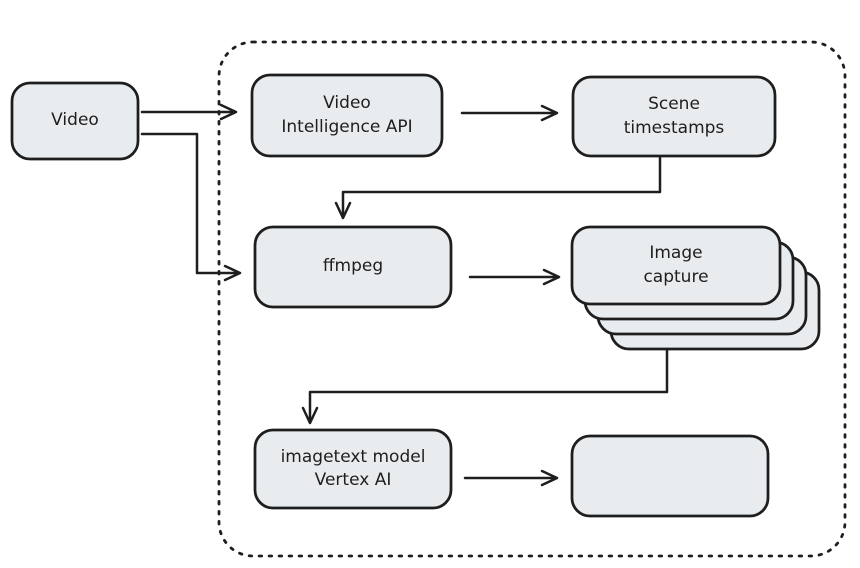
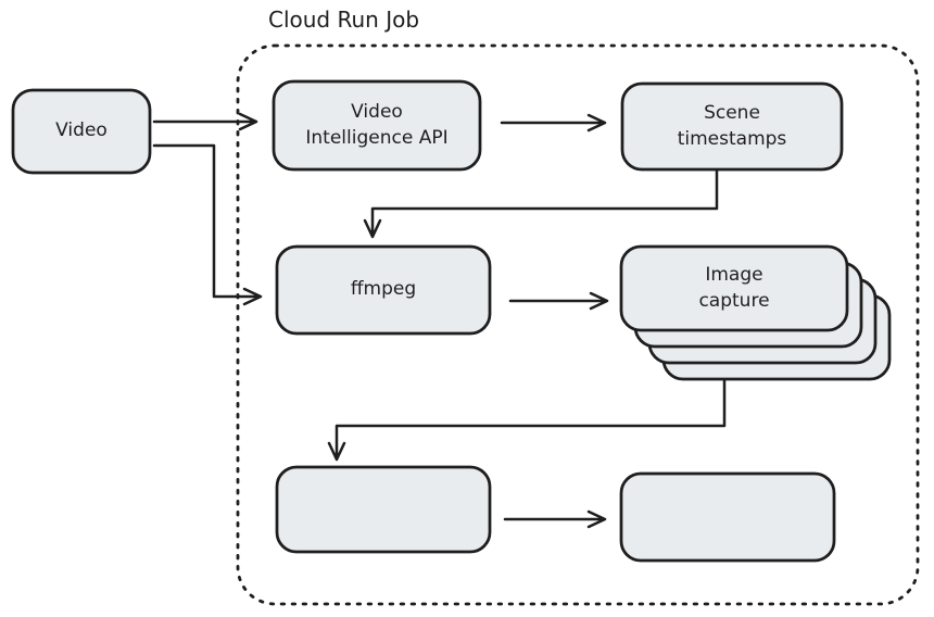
+ Cloud Run Job
  Video
  Video
  Intelligence API
  Scene
  timestamps
  ffmpeg
  Image
  capture
- imagetext model
- Vertex AI
